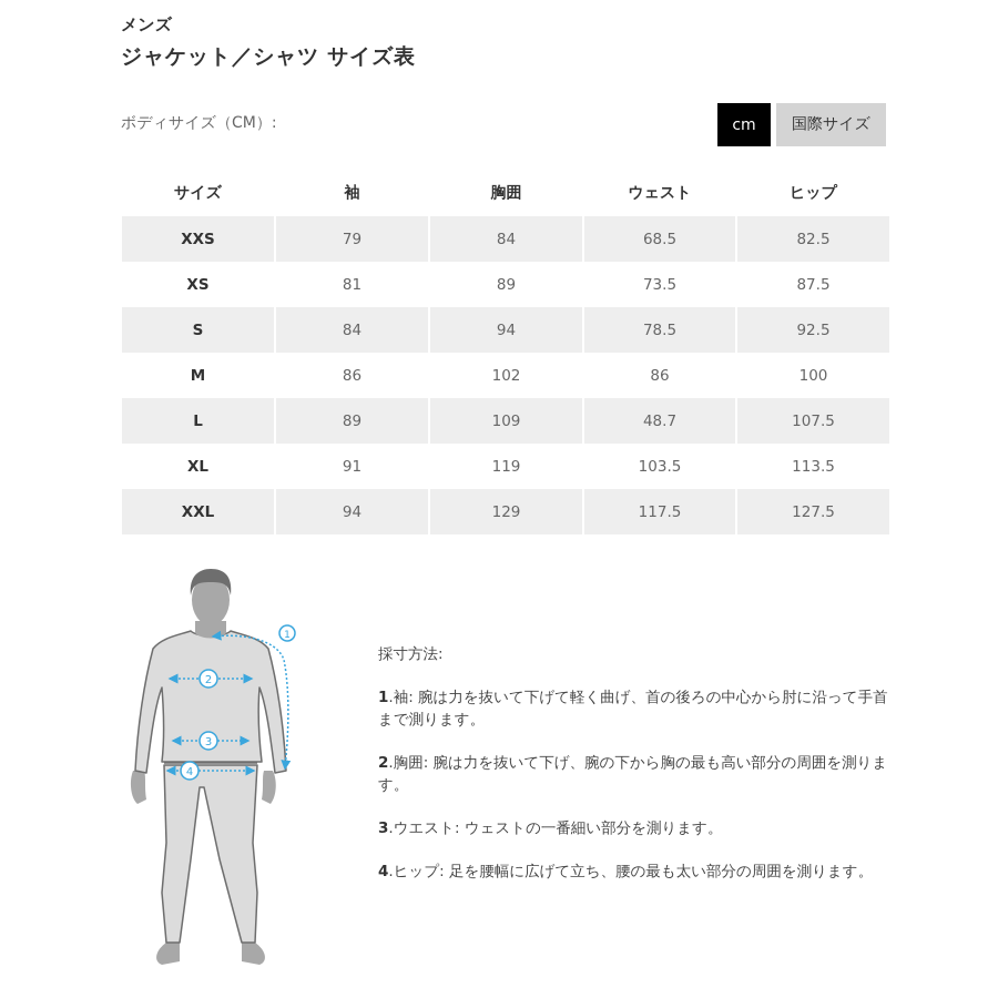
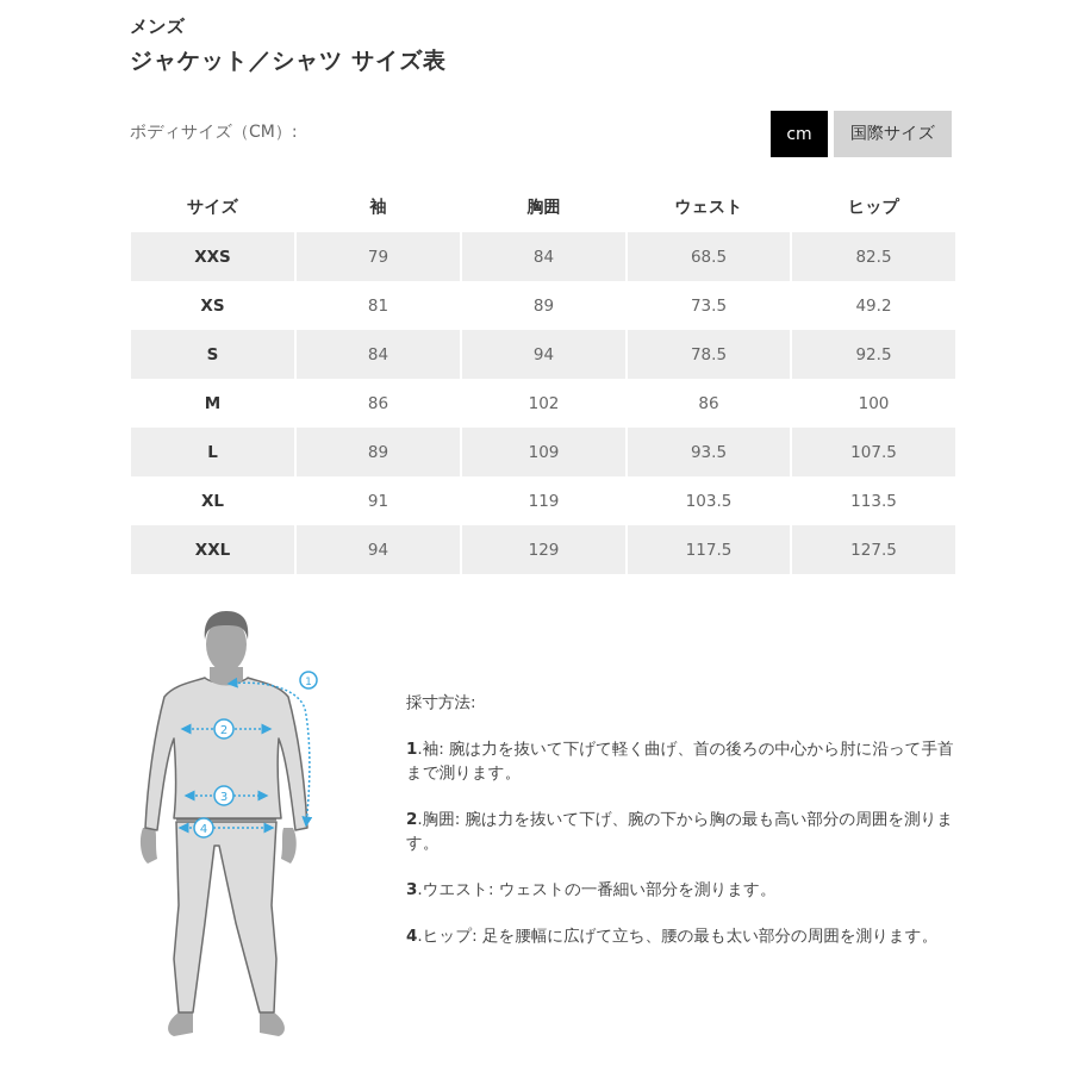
  メンズ
  ジャケット／シャツ サイズ表
  ボディサイズ（CM）:
  cm
  国際サイズ
  サイズ	袖	胸囲	ウェスト	ヒップ
  XXS	79	84	68.5	82.5
- XS	81	89	73.5	87.5
+ XS	81	89	73.5	49.2
  S	84	94	78.5	92.5
  M	86	102	86	100
- L	89	109	48.7	107.5
+ L	89	109	93.5	107.5
  XL	91	119	103.5	113.5
  XXL	94	129	117.5	127.5
  1
  2
  3
  4
  採寸方法:
  1.袖: 腕は力を抜いて下げて軽く曲げ、首の後ろの中心から肘に沿って手首まで測ります。
  2.胸囲: 腕は力を抜いて下げ、腕の下から胸の最も高い部分の周囲を測ります。
  3.ウエスト: ウェストの一番細い部分を測ります。
  4.ヒップ: 足を腰幅に広げて立ち、腰の最も太い部分の周囲を測ります。
